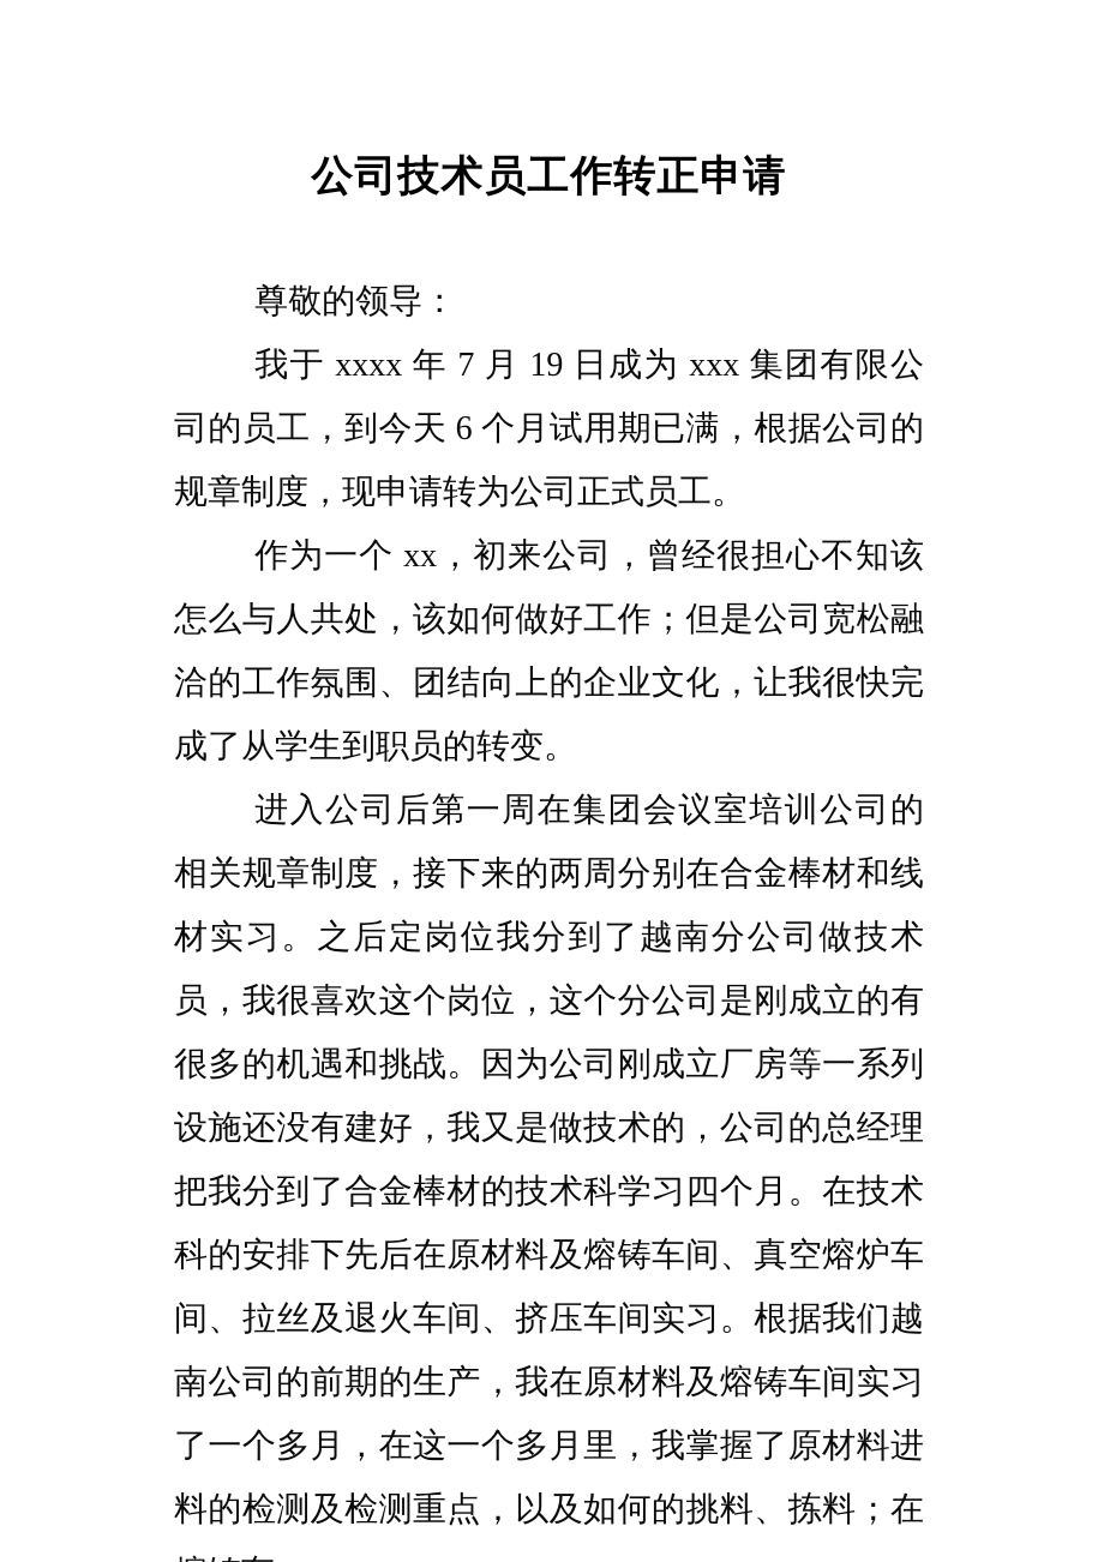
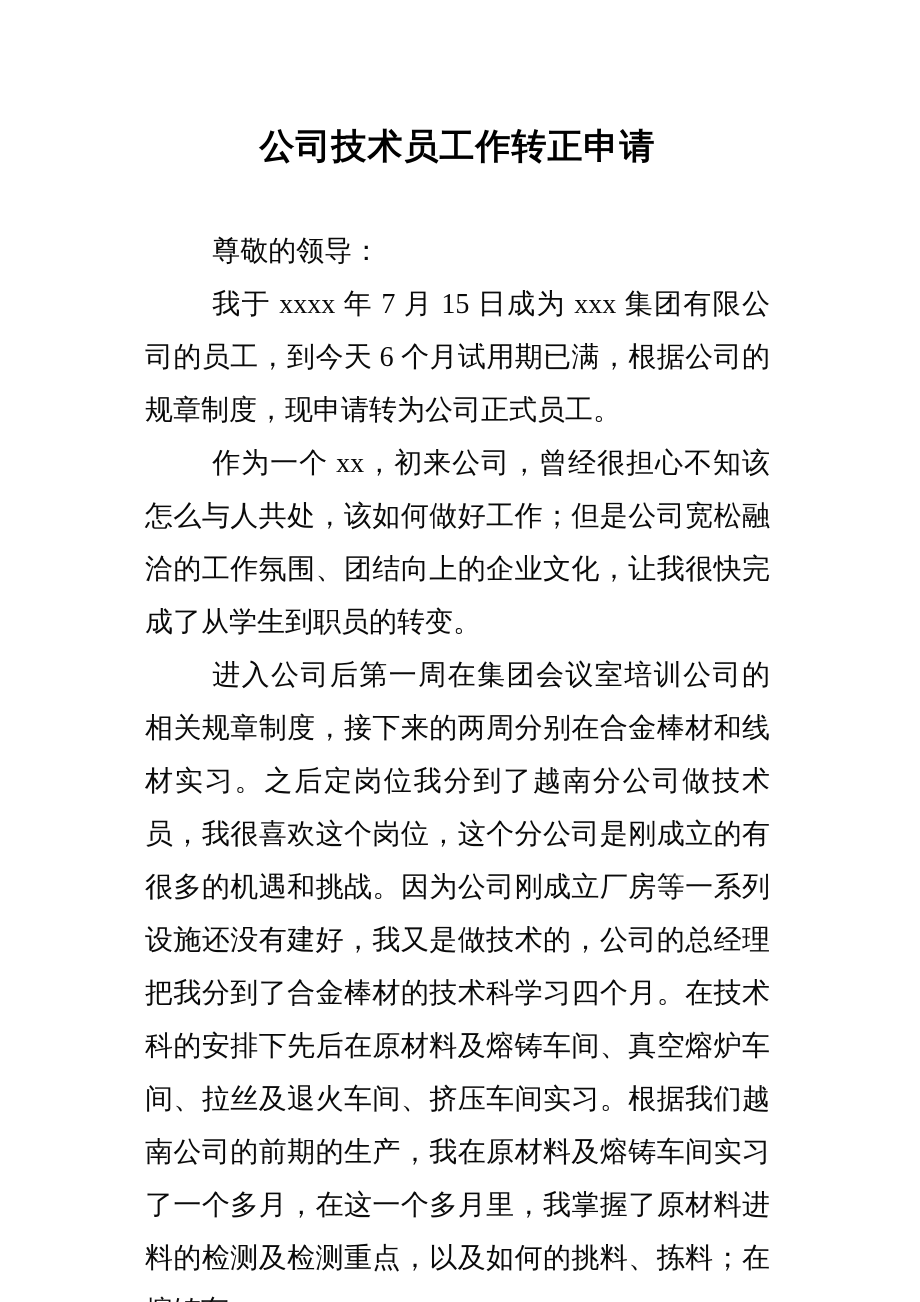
  公司技术员工作转正申请
  尊敬的领导：
- 我于 xxxx 年 7 月 19 日成为 xxx 集团有限公司的员工，到今天 6 个月试用期已满，根据公司的规章制度，现申请转为公司正式员工。
+ 我于 xxxx 年 7 月 15 日成为 xxx 集团有限公司的员工，到今天 6 个月试用期已满，根据公司的规章制度，现申请转为公司正式员工。
  作为一个 xx，初来公司，曾经很担心不知该怎么与人共处，该如何做好工作；但是公司宽松融洽的工作氛围、团结向上的企业文化，让我很快完成了从学生到职员的转变。
  进入公司后第一周在集团会议室培训公司的相关规章制度，接下来的两周分别在合金棒材和线材实习。之后定岗位我分到了越南分公司做技术员，我很喜欢这个岗位，这个分公司是刚成立的有很多的机遇和挑战。因为公司刚成立厂房等一系列设施还没有建好，我又是做技术的，公司的总经理把我分到了合金棒材的技术科学习四个月。在技术科的安排下先后在原材料及熔铸车间、真空熔炉车间、拉丝及退火车间、挤压车间实习。根据我们越南公司的前期的生产，我在原材料及熔铸车间实习了一个多月，在这一个多月里，我掌握了原材料进料的检测及检测重点，以及如何的挑料、拣料；在
